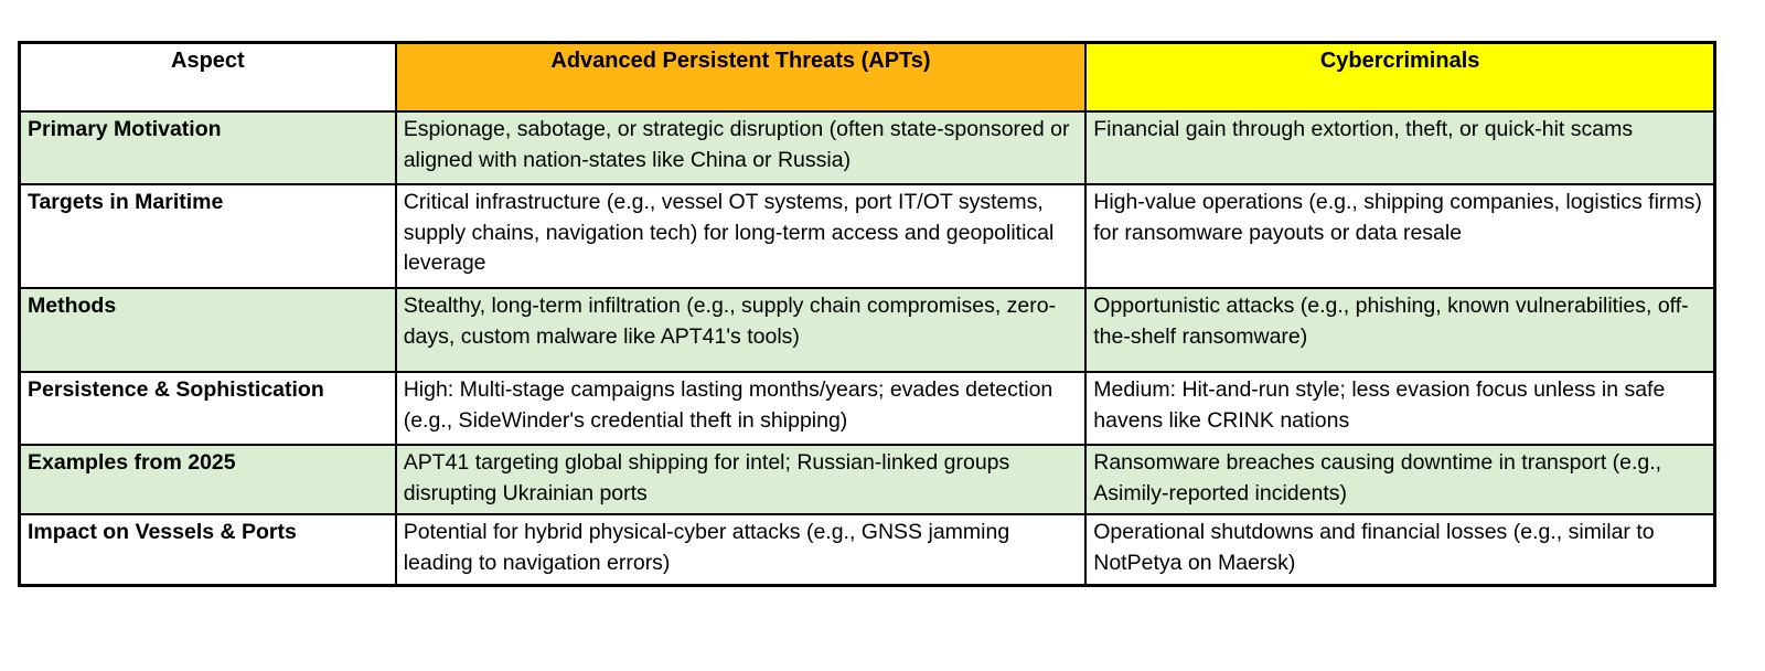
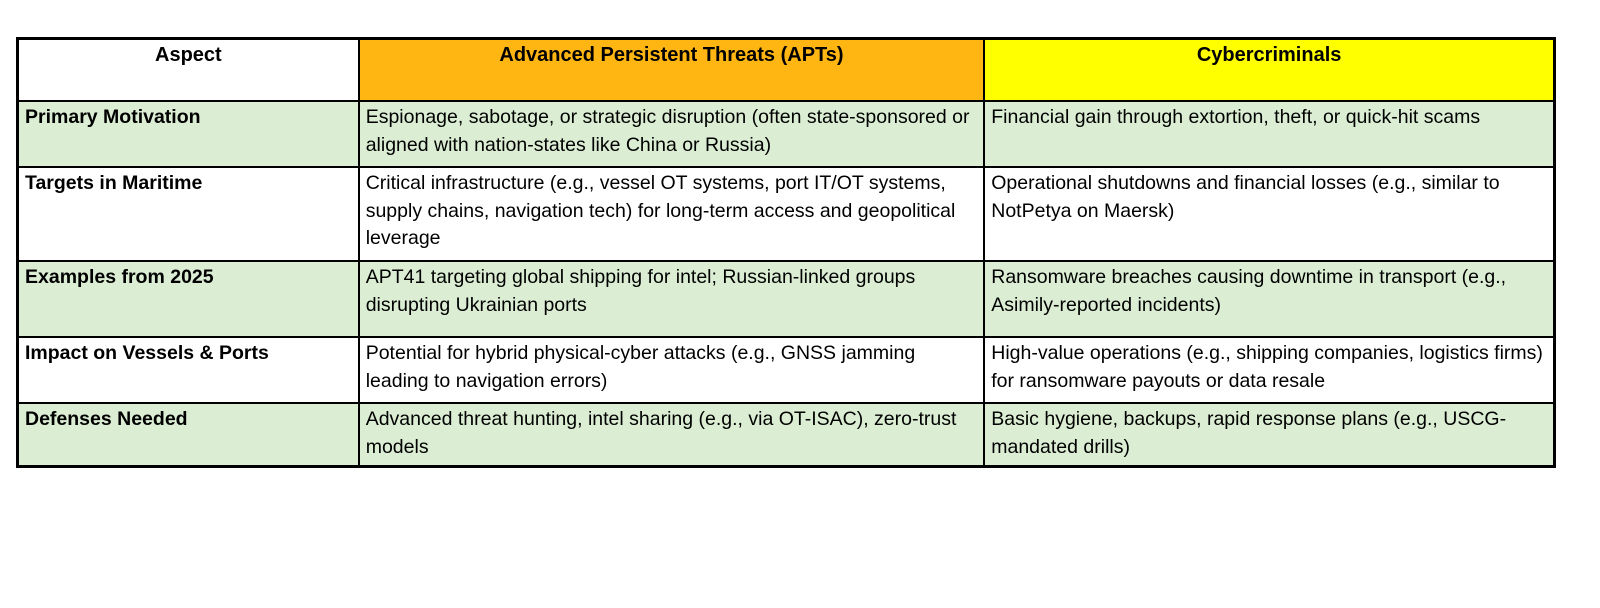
  Aspect	Advanced Persistent Threats (APTs)	Cybercriminals
  Primary Motivation	Espionage, sabotage, or strategic disruption (often state-sponsored or aligned with nation-states like China or Russia)	Financial gain through extortion, theft, or quick-hit scams
- Targets in Maritime	Critical infrastructure (e.g., vessel OT systems, port IT/OT systems, supply chains, navigation tech) for long-term access and geopolitical leverage	High-value operations (e.g., shipping companies, logistics firms) for ransomware payouts or data resale
+ Targets in Maritime	Critical infrastructure (e.g., vessel OT systems, port IT/OT systems, supply chains, navigation tech) for long-term access and geopolitical leverage	Operational shutdowns and financial losses (e.g., similar to NotPetya on Maersk)
- Methods	Stealthy, long-term infiltration (e.g., supply chain compromises, zero-days, custom malware like APT41's tools)	Opportunistic attacks (e.g., phishing, known vulnerabilities, off-the-shelf ransomware)
- Persistence & Sophistication	High: Multi-stage campaigns lasting months/years; evades detection (e.g., SideWinder's credential theft in shipping)	Medium: Hit-and-run style; less evasion focus unless in safe havens like CRINK nations
  Examples from 2025	APT41 targeting global shipping for intel; Russian-linked groups disrupting Ukrainian ports	Ransomware breaches causing downtime in transport (e.g., Asimily-reported incidents)
- Impact on Vessels & Ports	Potential for hybrid physical-cyber attacks (e.g., GNSS jamming leading to navigation errors)	Operational shutdowns and financial losses (e.g., similar to NotPetya on Maersk)
+ Impact on Vessels & Ports	Potential for hybrid physical-cyber attacks (e.g., GNSS jamming leading to navigation errors)	High-value operations (e.g., shipping companies, logistics firms) for ransomware payouts or data resale
+ Defenses Needed	Advanced threat hunting, intel sharing (e.g., via OT-ISAC), zero-trust models	Basic hygiene, backups, rapid response plans (e.g., USCG-mandated drills)
